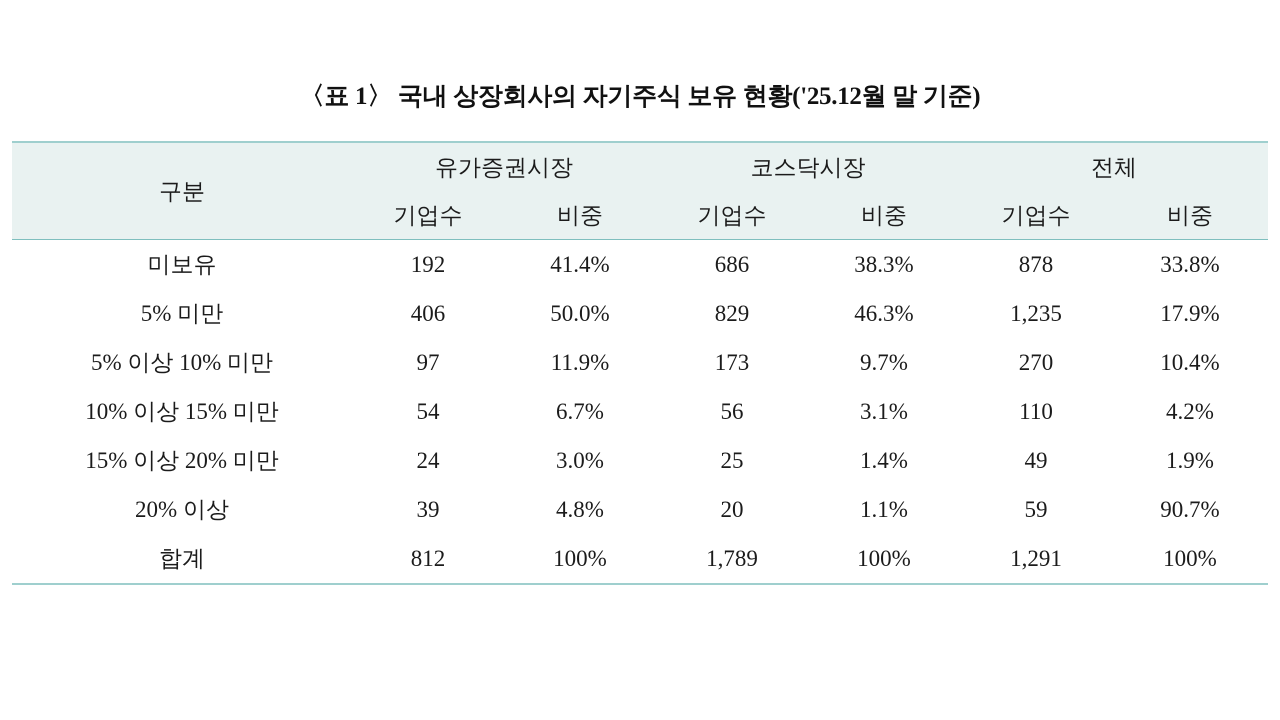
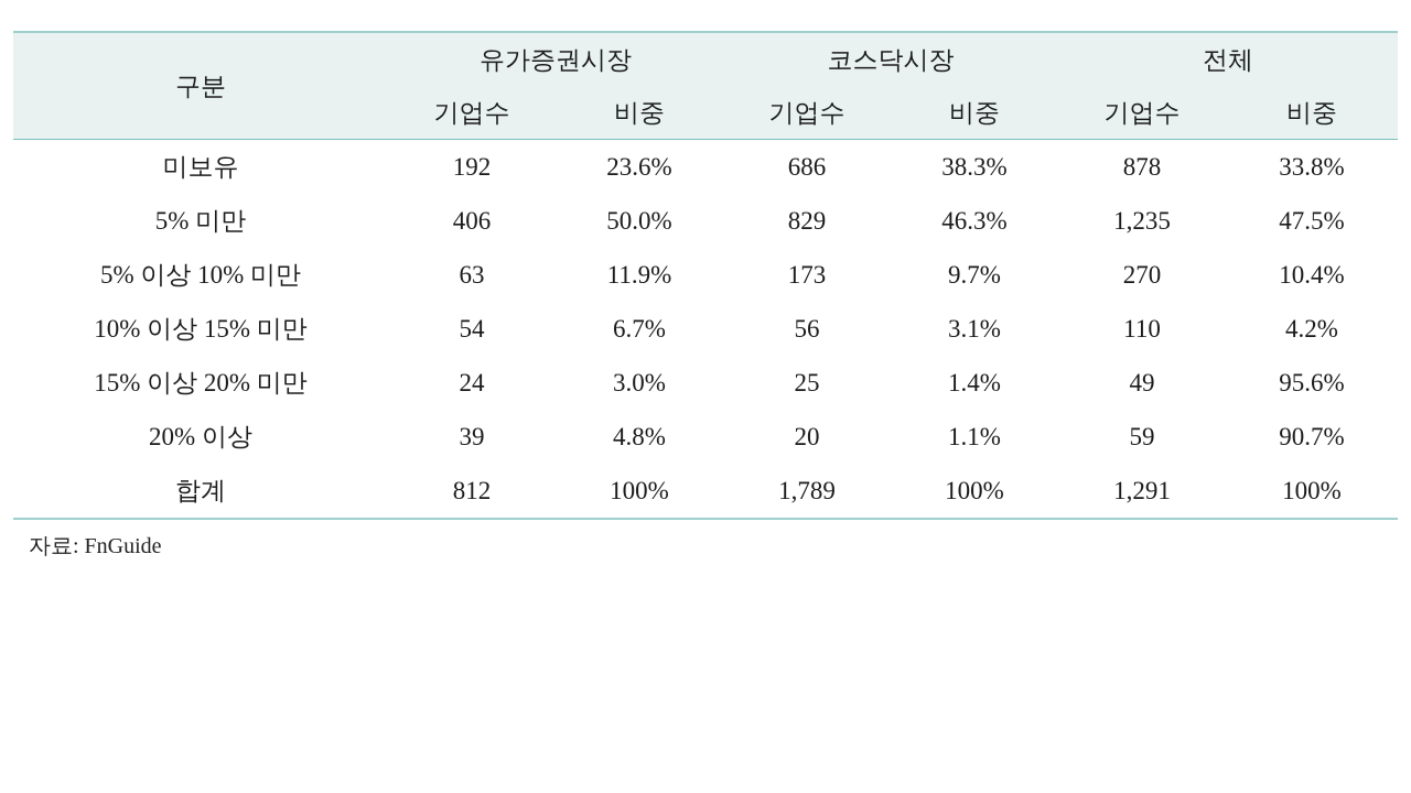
- 〈표 1〉 국내 상장회사의 자기주식 보유 현황('25.12월 말 기준)
  구분	유가증권시장	코스닥시장	전체
  기업수	비중	기업수	비중	기업수	비중
- 미보유	192	41.4%	686	38.3%	878	33.8%
+ 미보유	192	23.6%	686	38.3%	878	33.8%
- 5% 미만	406	50.0%	829	46.3%	1,235	17.9%
+ 5% 미만	406	50.0%	829	46.3%	1,235	47.5%
- 5% 이상 10% 미만	97	11.9%	173	9.7%	270	10.4%
+ 5% 이상 10% 미만	63	11.9%	173	9.7%	270	10.4%
  10% 이상 15% 미만	54	6.7%	56	3.1%	110	4.2%
- 15% 이상 20% 미만	24	3.0%	25	1.4%	49	1.9%
+ 15% 이상 20% 미만	24	3.0%	25	1.4%	49	95.6%
  20% 이상	39	4.8%	20	1.1%	59	90.7%
  합계	812	100%	1,789	100%	1,291	100%
+ 자료: FnGuide
